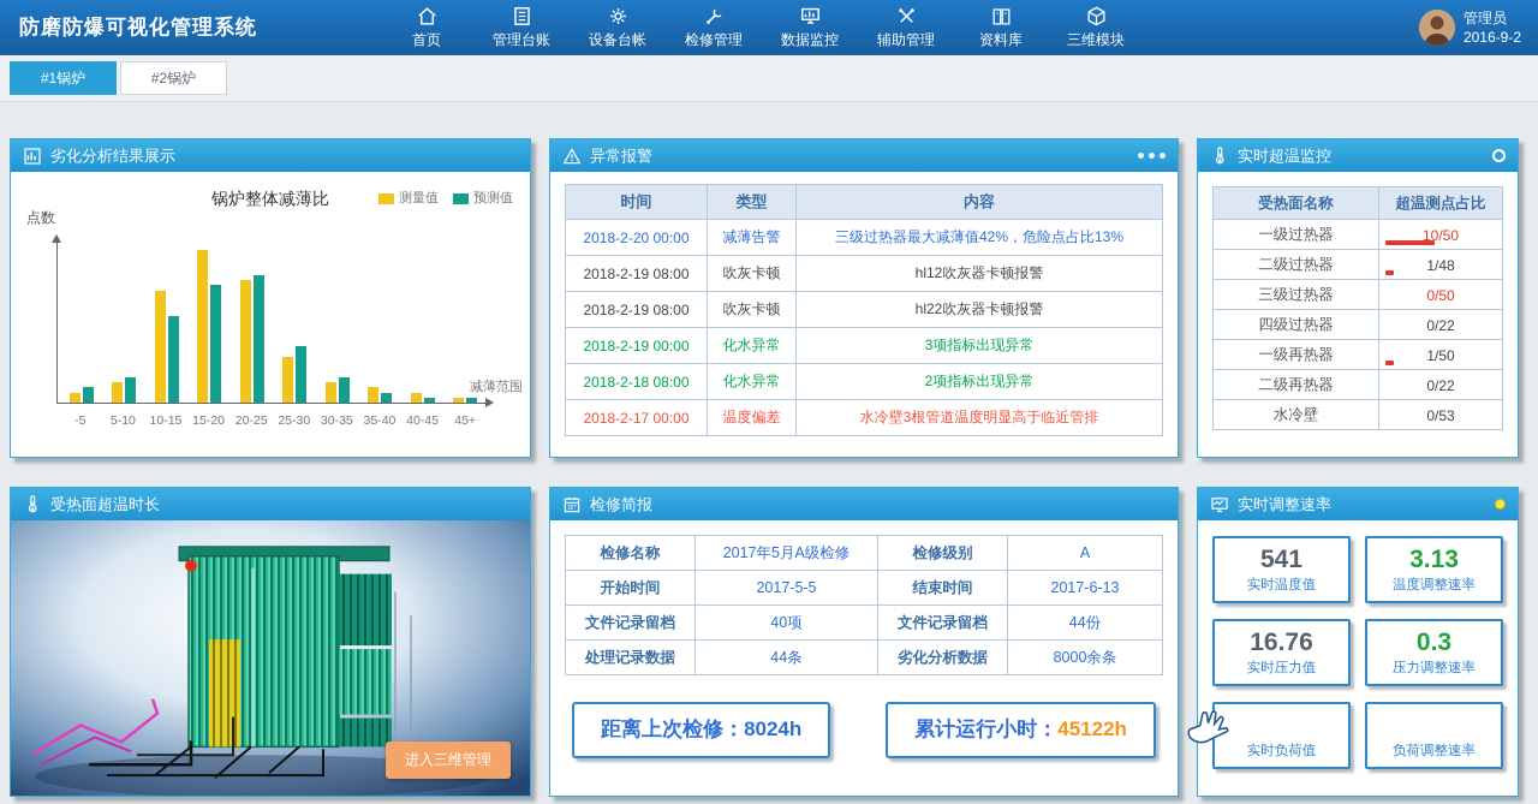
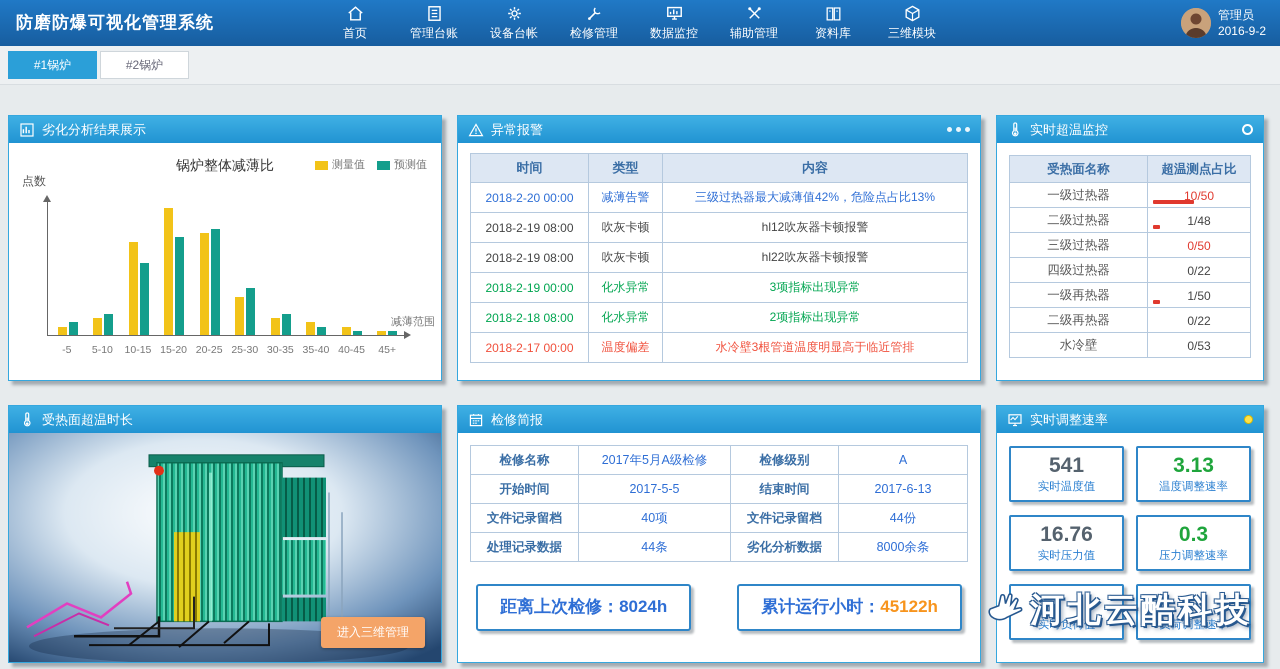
  防磨防爆可视化管理系统
  首页
  管理台账
  设备台帐
  检修管理
  数据监控
  辅助管理
  资料库
  三维模块
  管理员
  2016-9-2
  #1锅炉
  #2锅炉
  劣化分析结果展示
  点数
  锅炉整体减薄比
  测量值
  预测值
  -5
  5-10
  10-15
  15-20
  20-25
  25-30
  30-35
  35-40
  40-45
  45+
  减薄范围
  异常报警
  时间	类型	内容
  2018-2-20 00:00	减薄告警	三级过热器最大减薄值42%，危险点占比13%
  2018-2-19 08:00	吹灰卡顿	hl12吹灰器卡顿报警
  2018-2-19 08:00	吹灰卡顿	hl22吹灰器卡顿报警
  2018-2-19 00:00	化水异常	3项指标出现异常
  2018-2-18 08:00	化水异常	2项指标出现异常
  2018-2-17 00:00	温度偏差	水冷壁3根管道温度明显高于临近管排
  实时超温监控
  受热面名称	超温测点占比
  一级过热器	10/50
  二级过热器	1/48
  三级过热器	0/50
  四级过热器	0/22
  一级再热器	1/50
  二级再热器	0/22
  水冷壁	0/53
  受热面超温时长
  进入三维管理
  检修简报
  检修名称	2017年5月A级检修	检修级别	A
  开始时间	2017-5-5	结束时间	2017-6-13
  文件记录留档	40项	文件记录留档	44份
  处理记录数据	44条	劣化分析数据	8000余条
  距离上次检修：8024h
  累计运行小时：45122h
  实时调整速率
  541
  实时温度值
  3.13
  温度调整速率
  16.76
  实时压力值
  0.3
  压力调整速率
  实时负荷值
  负荷调整速率
+ 河北云酷科技
